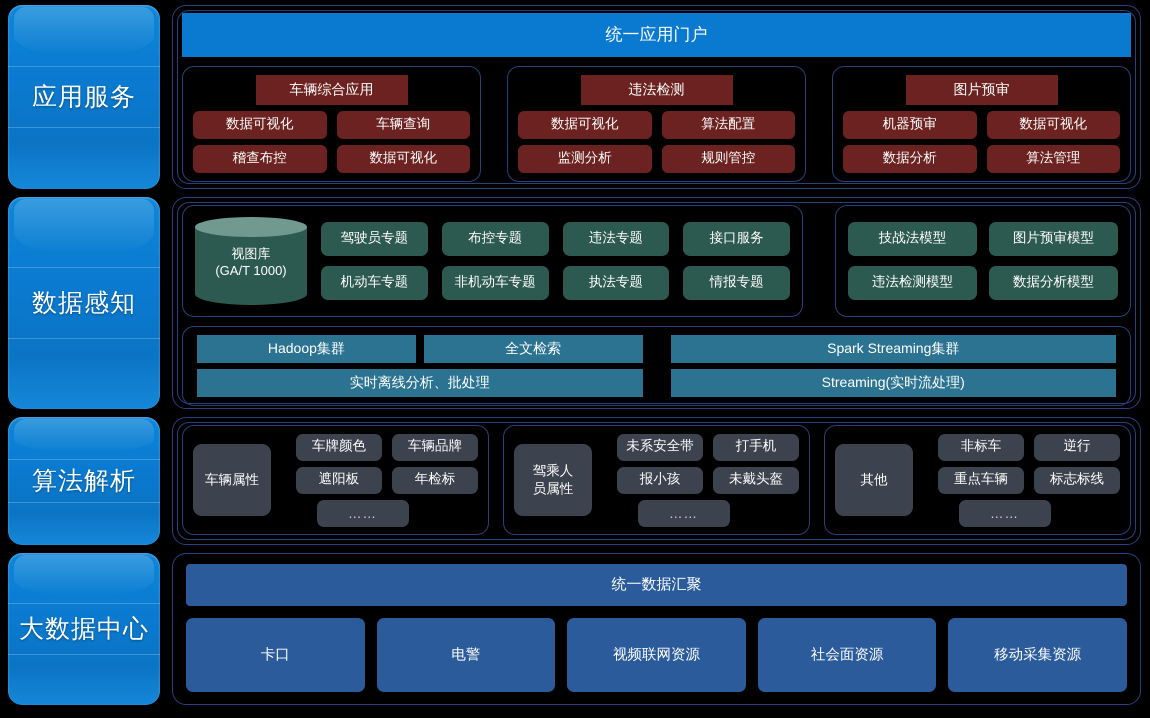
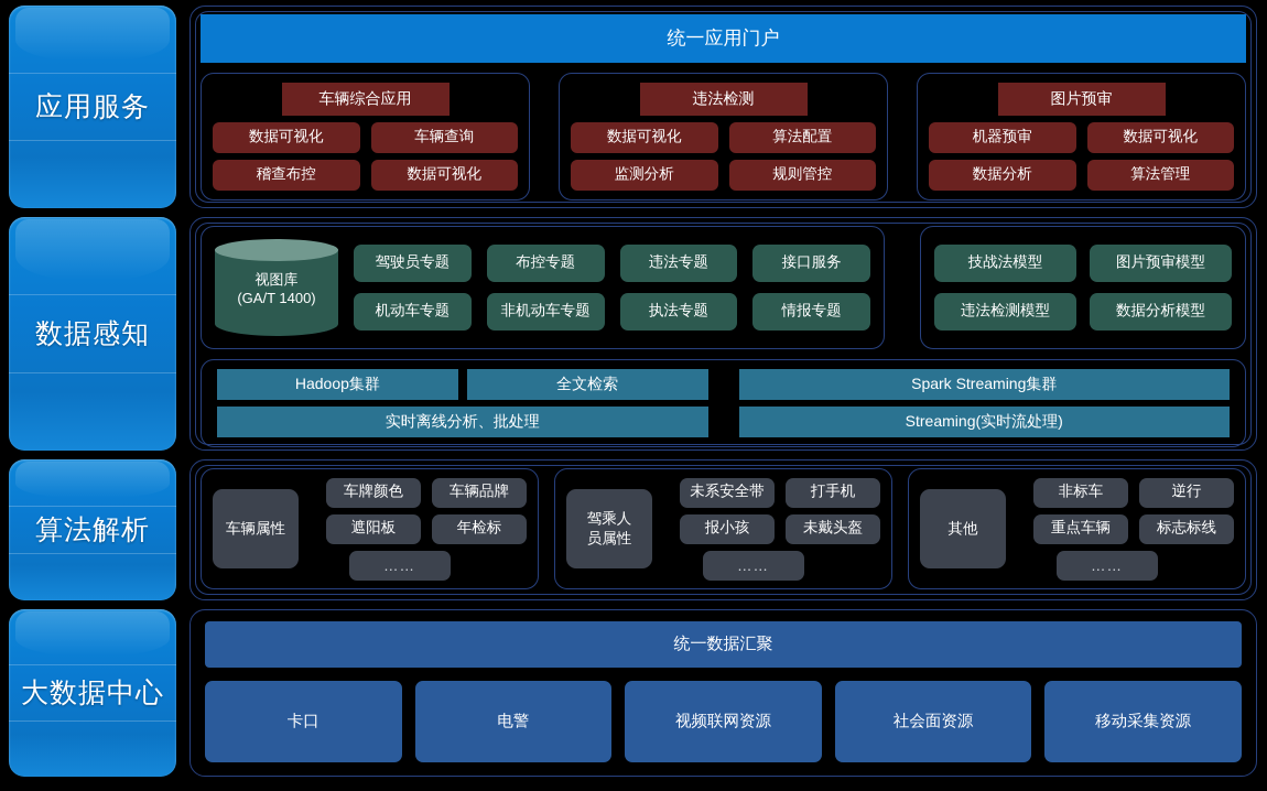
  应用服务
  数据感知
  算法解析
  大数据中心
  统一应用门户
  车辆综合应用
  数据可视化
  车辆查询
  稽查布控
  数据可视化
  违法检测
  数据可视化
  算法配置
  监测分析
  规则管控
  图片预审
  机器预审
  数据可视化
  数据分析
  算法管理
  视图库
- (GA/T 1000)
+ (GA/T 1400)
  驾驶员专题
  布控专题
  违法专题
  接口服务
  机动车专题
  非机动车专题
  执法专题
  情报专题
  技战法模型
  图片预审模型
  违法检测模型
  数据分析模型
  Hadoop集群
  全文检索
  实时离线分析、批处理
  Spark Streaming集群
  Streaming(实时流处理)
  车辆属性
  车牌颜色
  车辆品牌
  遮阳板
  年检标
  ……
  驾乘人
  员属性
  未系安全带
  打手机
  报小孩
  未戴头盔
  ……
  其他
  非标车
  逆行
  重点车辆
  标志标线
  ……
  统一数据汇聚
  卡口
  电警
  视频联网资源
  社会面资源
  移动采集资源
